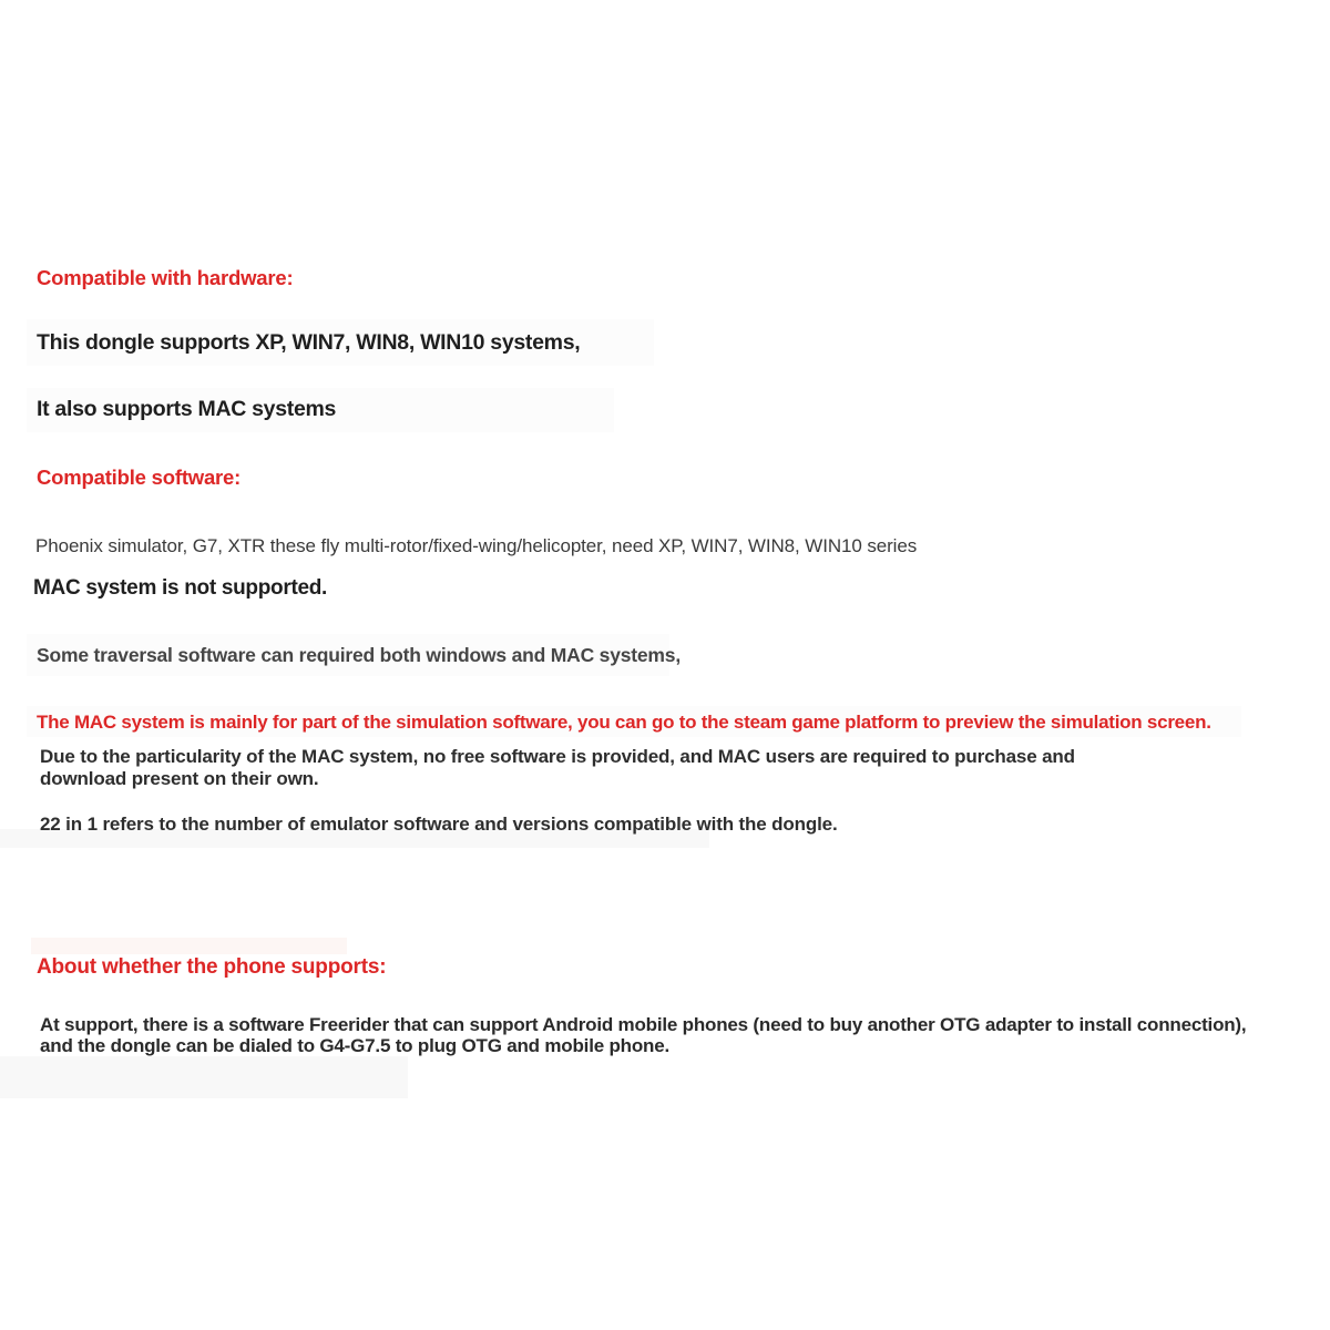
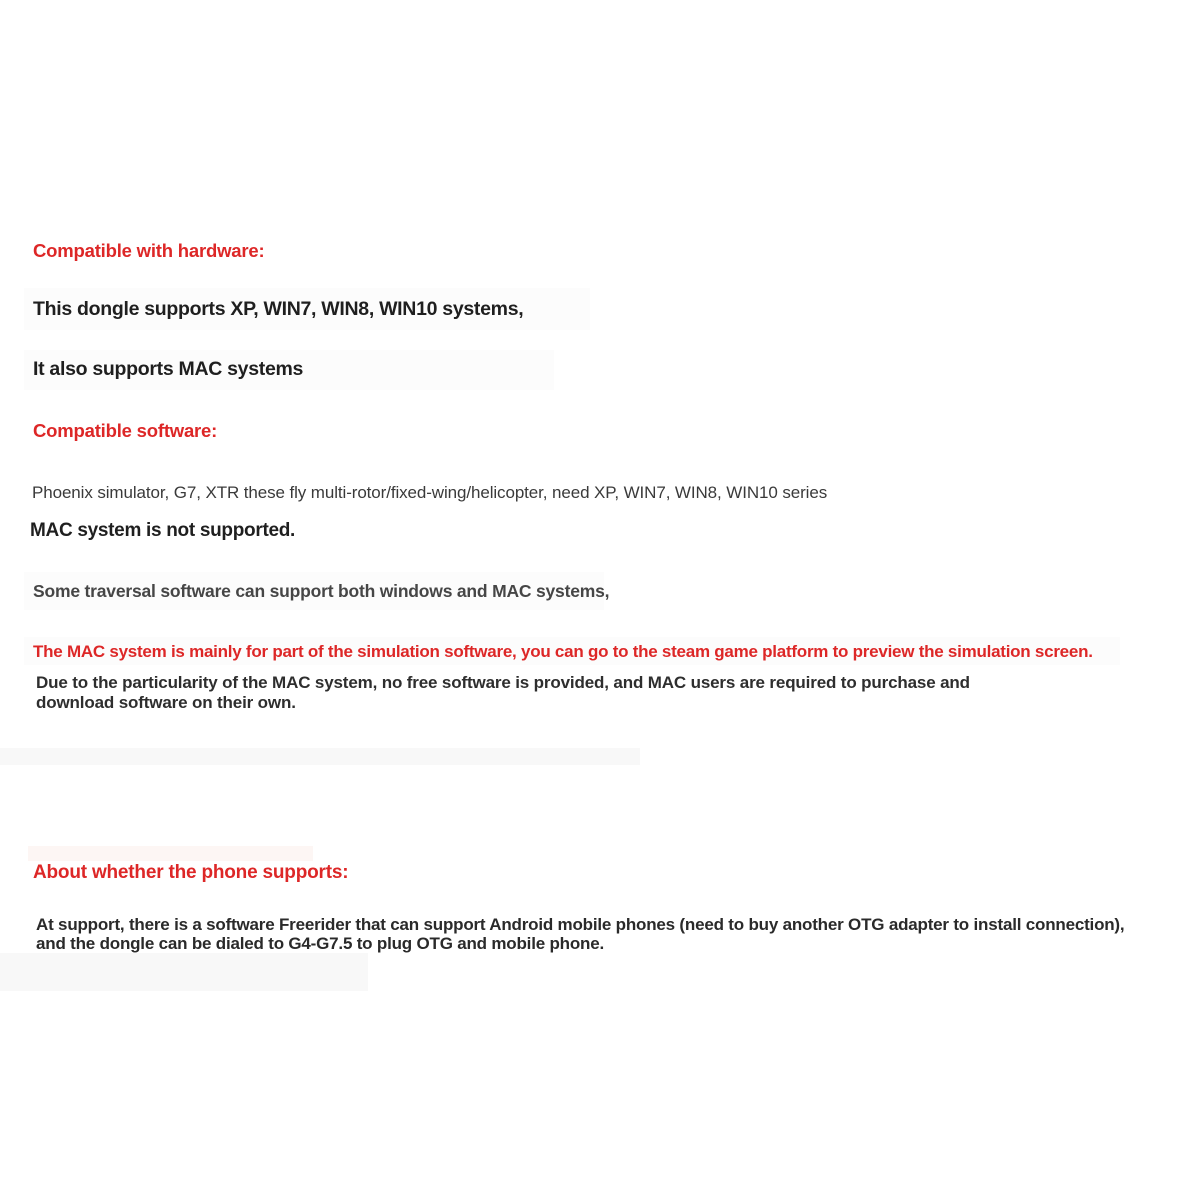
  Compatible with hardware:
  This dongle supports XP, WIN7, WIN8, WIN10 systems,
  It also supports MAC systems
  Compatible software:
  Phoenix simulator, G7, XTR these fly multi-rotor/fixed-wing/helicopter, need XP, WIN7, WIN8, WIN10 series
  MAC system is not supported.
- Some traversal software can required both windows and MAC systems,
+ Some traversal software can support both windows and MAC systems,
  The MAC system is mainly for part of the simulation software, you can go to the steam game platform to preview the simulation screen.
  Due to the particularity of the MAC system, no free software is provided, and MAC users are required to purchase and
- download present on their own.
+ download software on their own.
- 22 in 1 refers to the number of emulator software and versions compatible with the dongle.
  About whether the phone supports:
  At support, there is a software Freerider that can support Android mobile phones (need to buy another OTG adapter to install connection),
  and the dongle can be dialed to G4-G7.5 to plug OTG and mobile phone.
